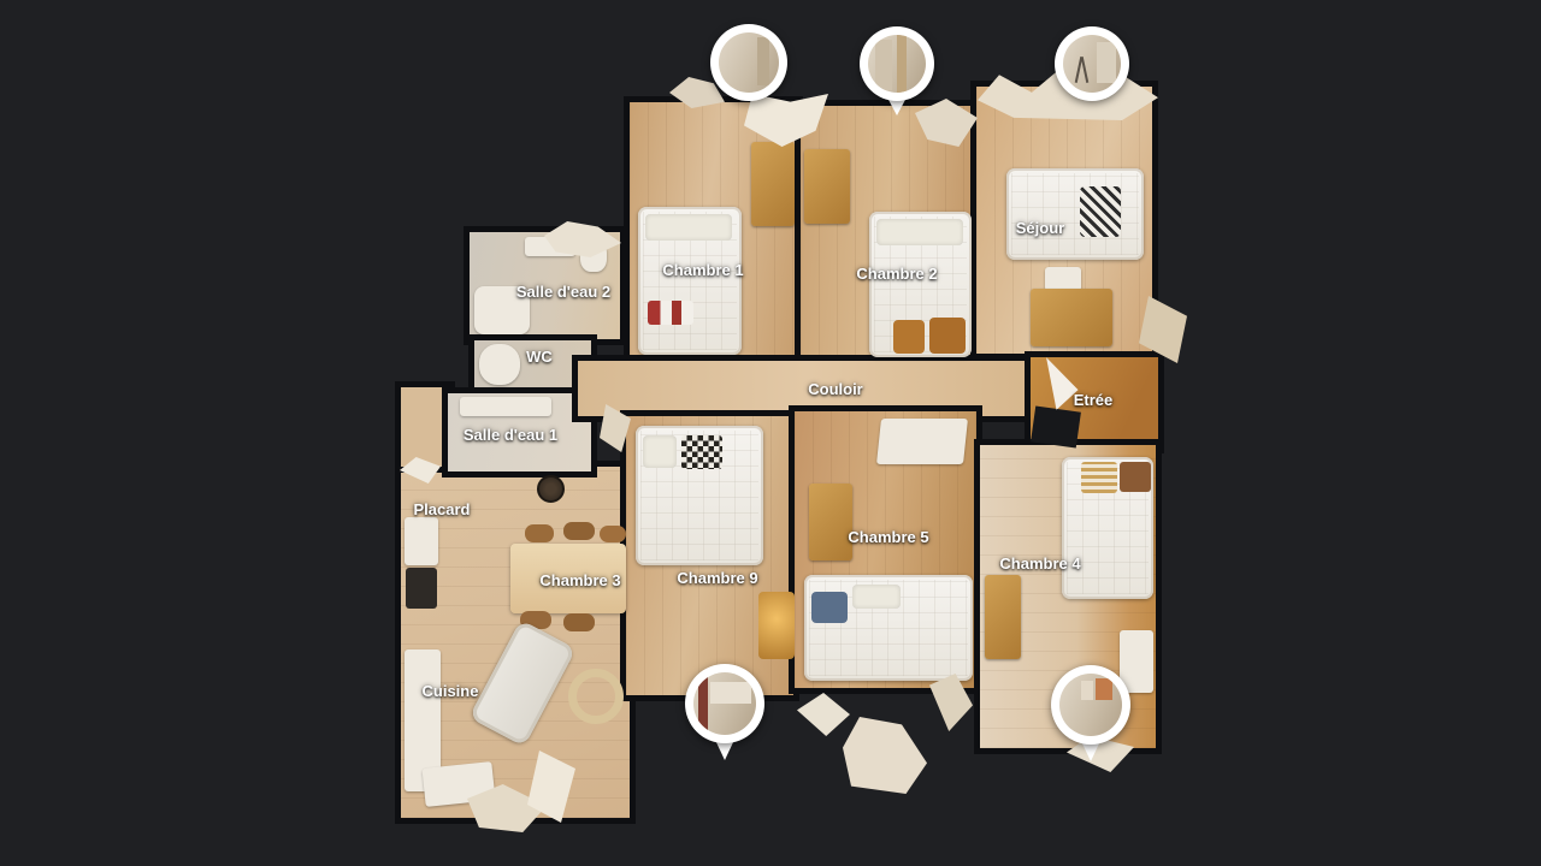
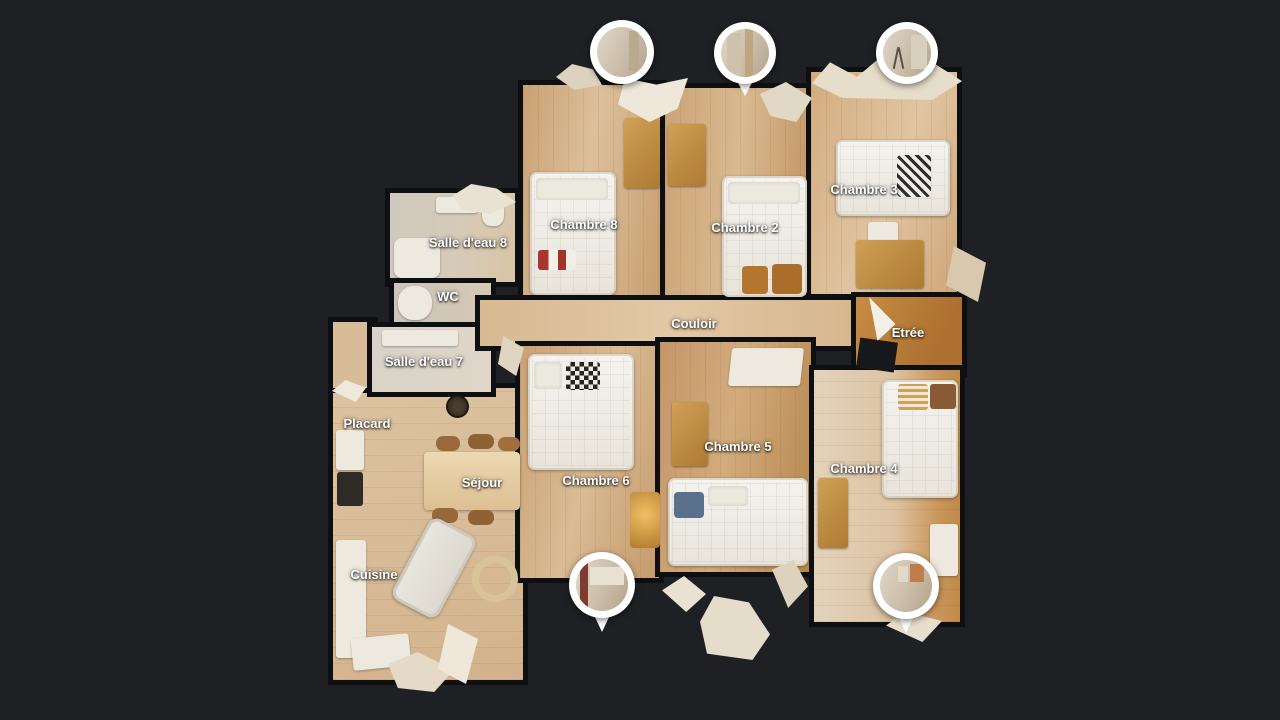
- Salle d'eau 2
+ Salle d'eau 8
  WC
- Salle d'eau 1
+ Salle d'eau 7
  Placard
- Chambre 3
+ Séjour
  Cuisine
- Chambre 1
+ Chambre 8
  Chambre 2
- Séjour
+ Chambre 3
  Couloir
  Etrée
- Chambre 9
+ Chambre 6
  Chambre 5
  Chambre 4
